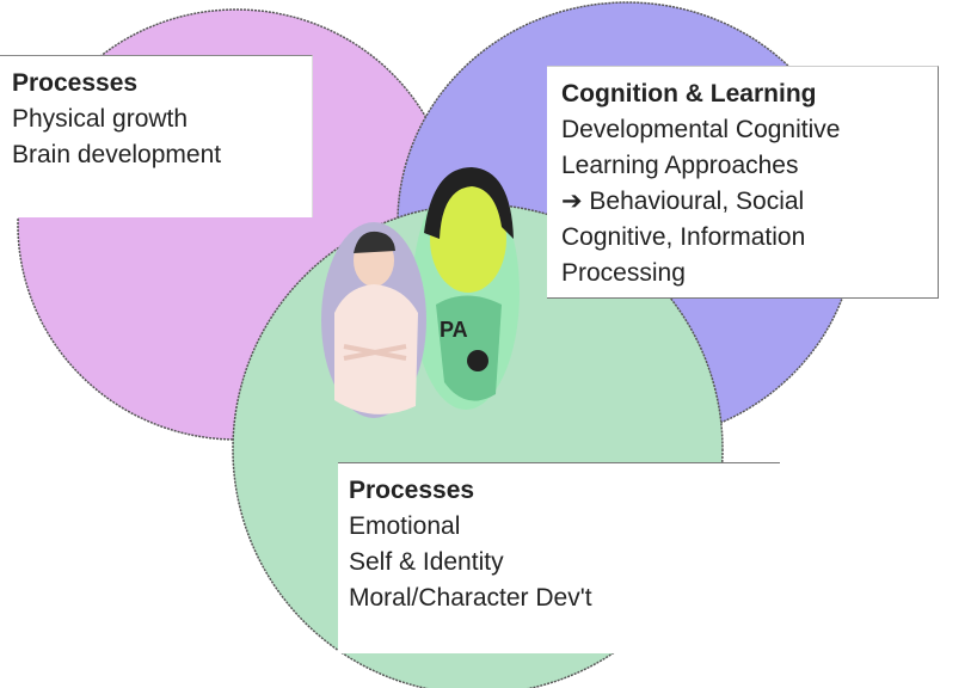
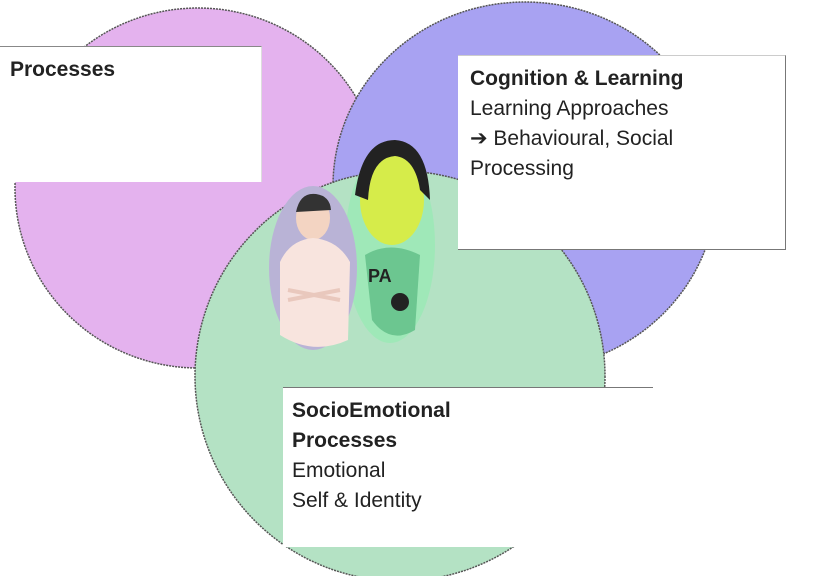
  PA
  Processes
- Physical growth
- Brain development
  Cognition & Learning
- Developmental Cognitive
  Learning Approaches
  ➔ Behavioural, Social
- Cognitive, Information
  Processing
+ SocioEmotional
  Processes
  Emotional
  Self & Identity
- Moral/Character Dev't
